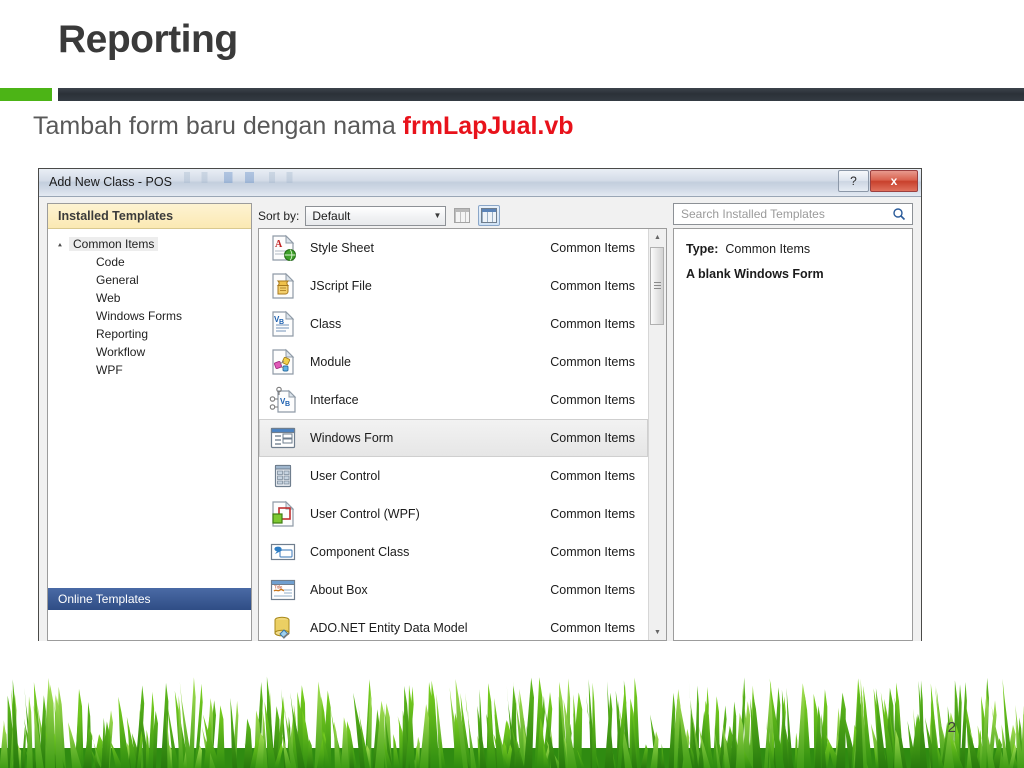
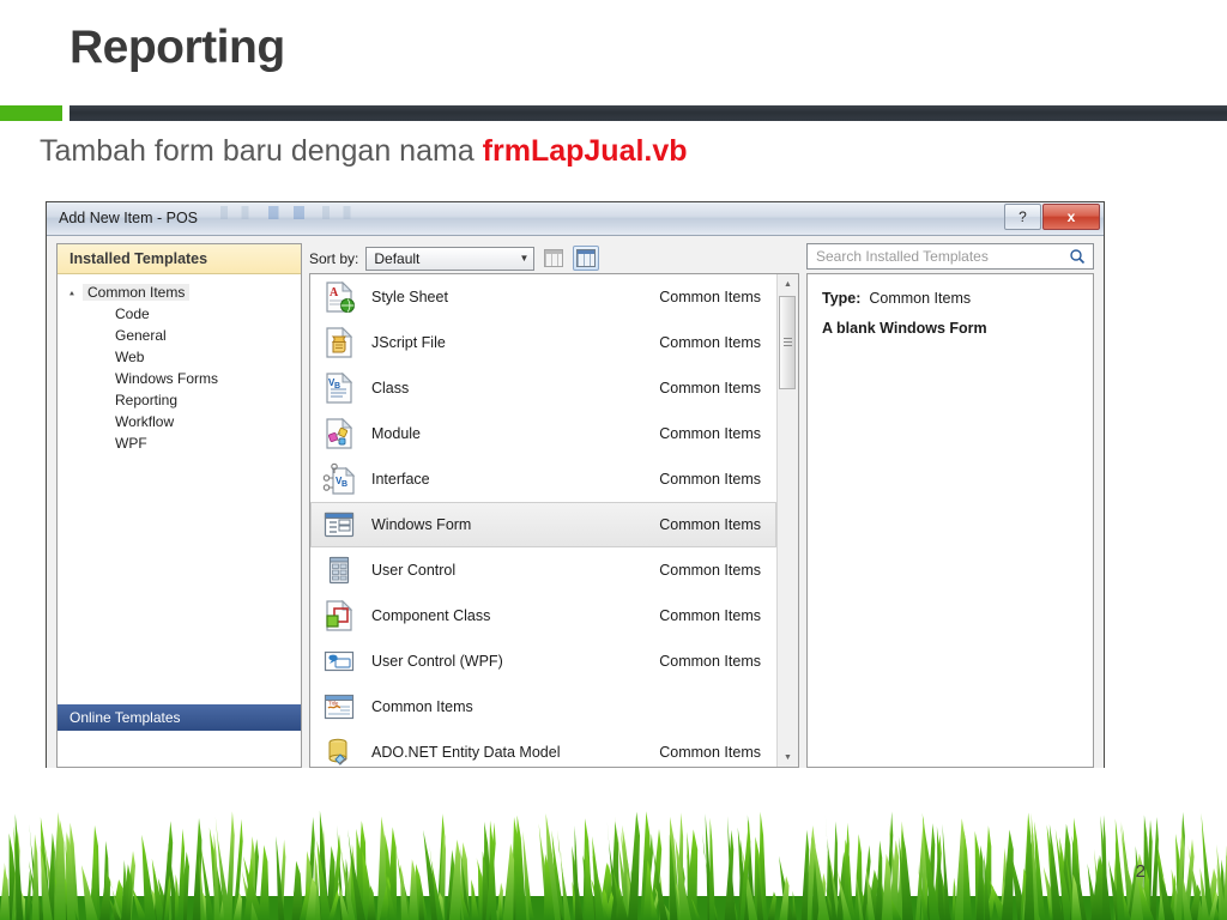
  Reporting
  Tambah form baru dengan nama frmLapJual.vb
- Add New Class - POS
+ Add New Item - POS
  ?
  x
  Installed Templates
  ▴
  Common Items
  Code
  General
  Web
  Windows Forms
  Reporting
  Workflow
  WPF
  Online Templates
  Sort by:
  Default
  ▼
  A
  Style Sheet
  Common Items
  JScript File
  Common Items
  V
  Class
  Common Items
  Module
  Common Items
  V
  Interface
  Common Items
  Windows Form
  Common Items
  User Control
  Common Items
- User Control (WPF)
+ Component Class
  Common Items
- Component Class
+ User Control (WPF)
  Common Items
- About Box
  Common Items
  ADO.NET Entity Data Model
  Common Items
  Search Installed Templates
  Type: Common Items
  A blank Windows Form
  2
